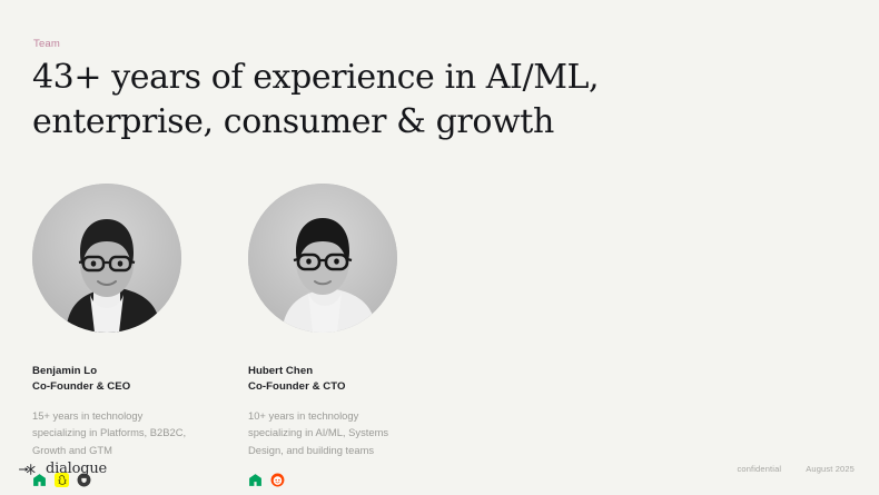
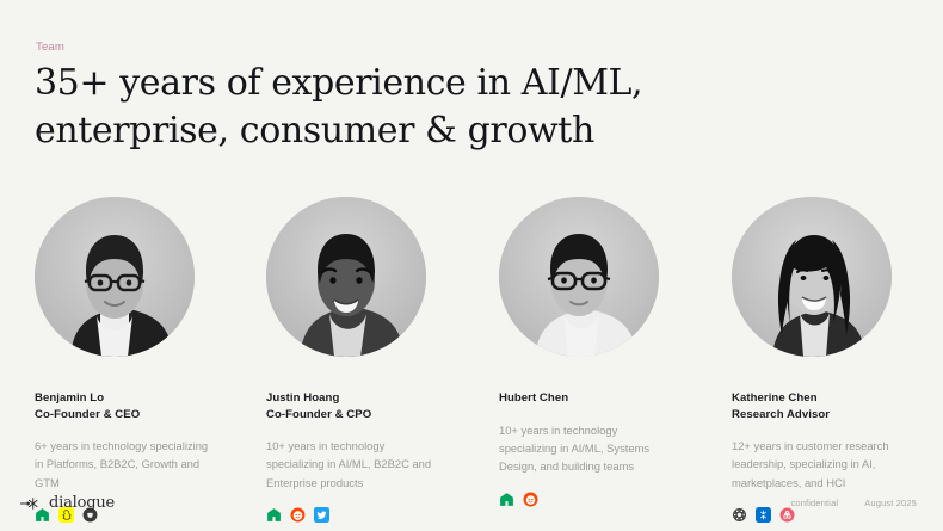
  Team
- 43+ years of experience in AI/ML, enterprise, consumer & growth
+ 35+ years of experience in AI/ML, enterprise, consumer & growth
  Benjamin Lo
  Co-Founder & CEO
- 15+ years in technology specializing in Platforms, B2B2C, Growth and GTM
+ 6+ years in technology specializing in Platforms, B2B2C, Growth and GTM
+ Justin Hoang
+ Co-Founder & CPO
+ 10+ years in technology specializing in AI/ML, B2B2C and Enterprise products
  Hubert Chen
- Co-Founder & CTO
  10+ years in technology specializing in AI/ML, Systems Design, and building teams
+ Katherine Chen
+ Research Advisor
+ 12+ years in customer research leadership, specializing in AI, marketplaces, and HCI
  dialogue
  confidential
  August 2025
